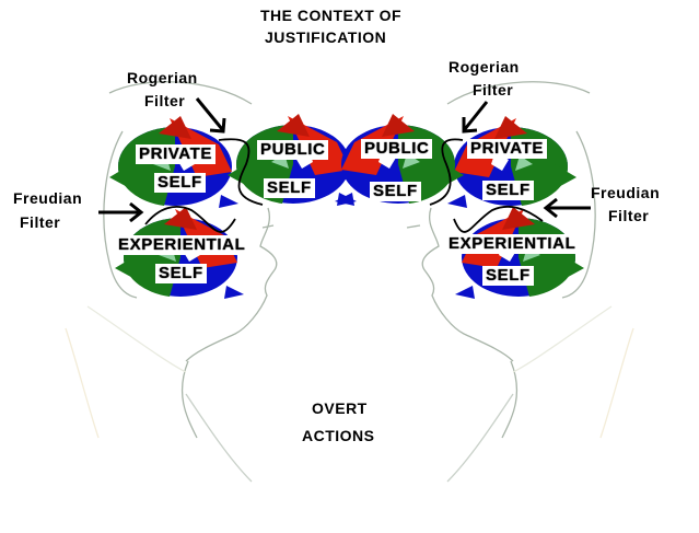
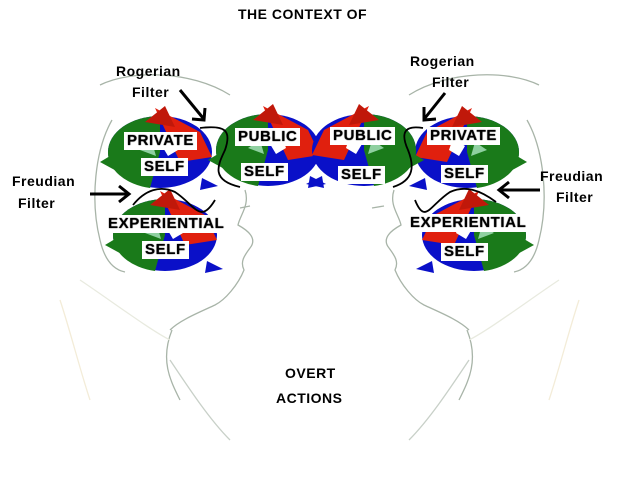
  THE CONTEXT OF
- JUSTIFICATION
  Rogerian
  Filter
  Freudian
  Filter
  PRIVATE
  SELF
  PUBLIC
  SELF
  EXPERIENTIAL
  SELF
  Rogerian
  Filter
  Freudian
  Filter
  PUBLIC
  SELF
  PRIVATE
  SELF
  EXPERIENTIAL
  SELF
  OVERT
  ACTIONS
